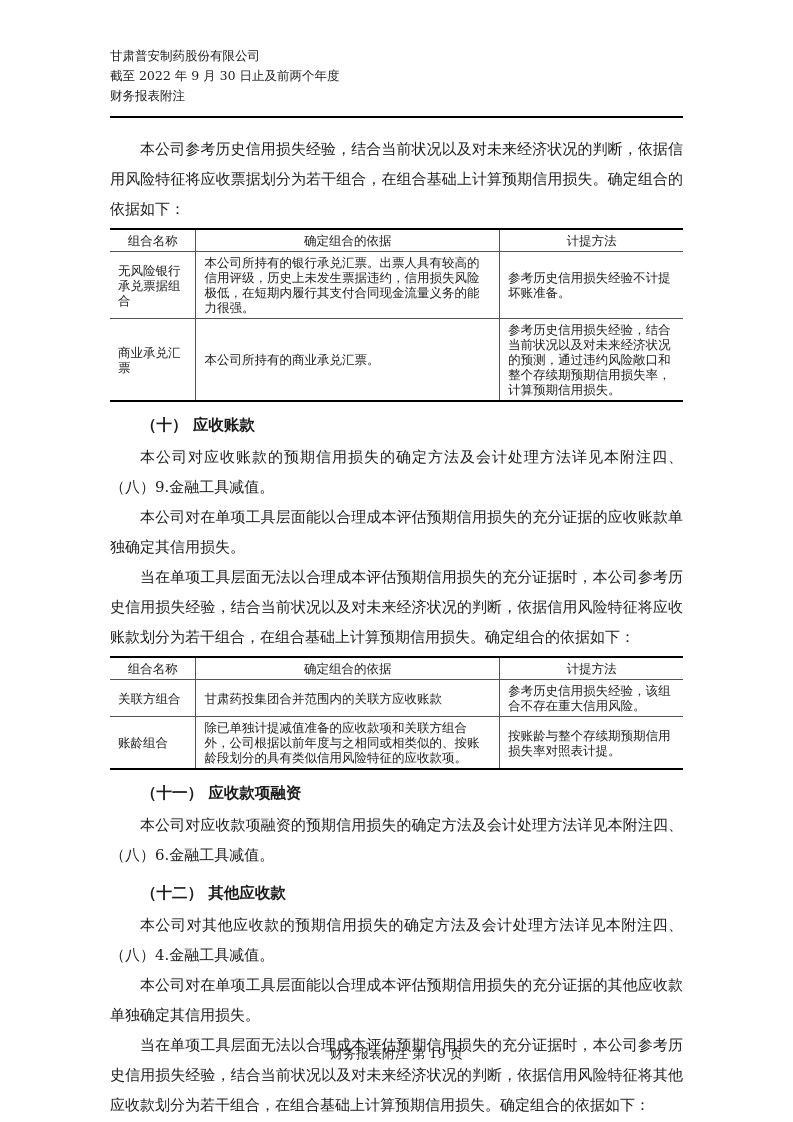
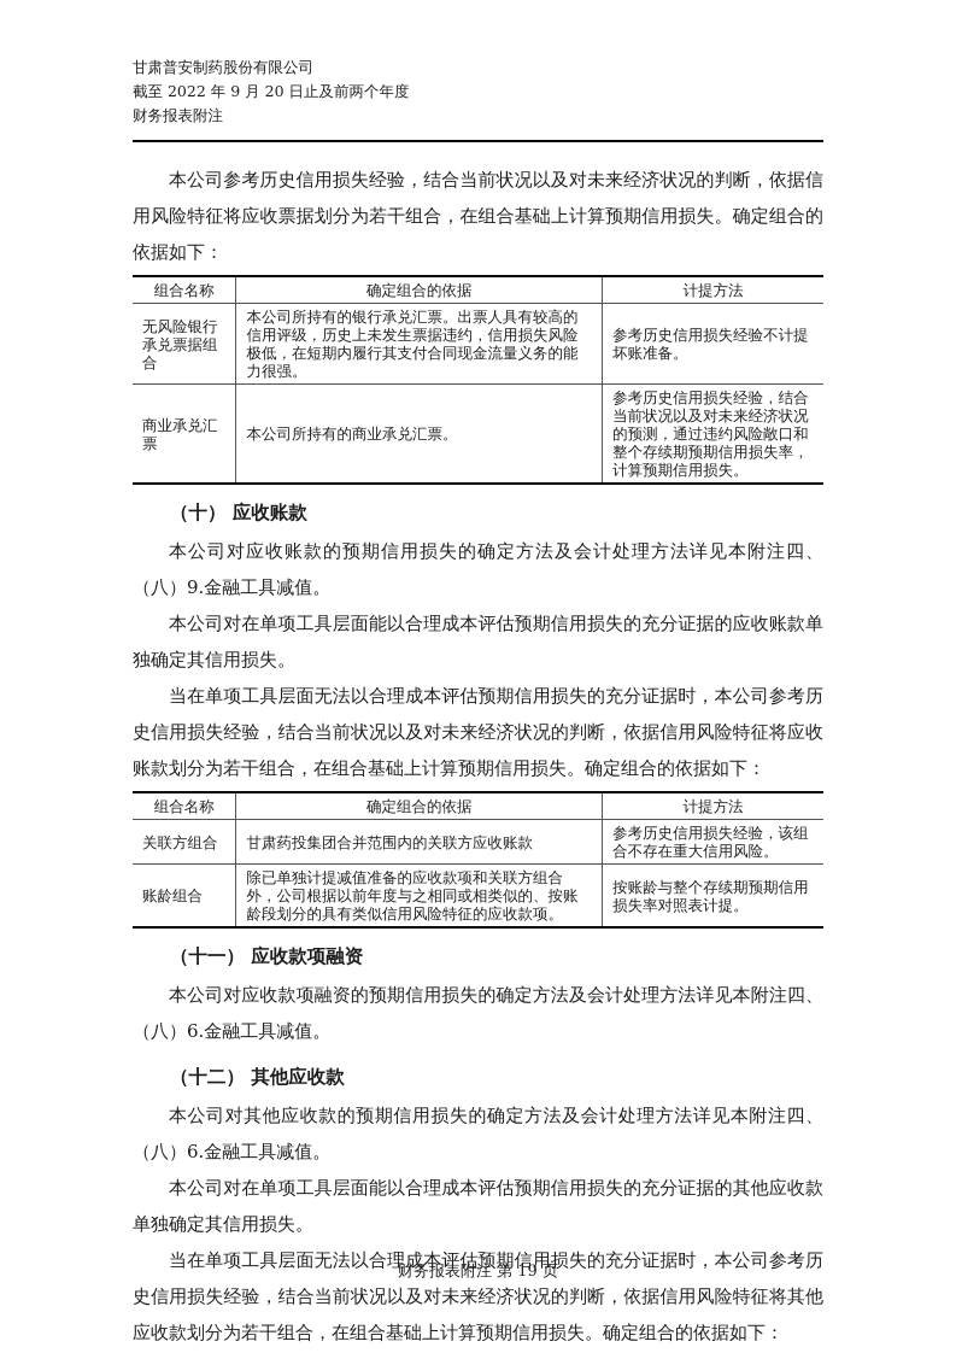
  甘肃普安制药股份有限公司
- 截至 2022 年 9 月 30 日止及前两个年度
+ 截至 2022 年 9 月 20 日止及前两个年度
  财务报表附注
  本公司参考历史信用损失经验，结合当前状况以及对未来经济状况的判断，依据信用风险特征将应收票据划分为若干组合，在组合基础上计算预期信用损失。确定组合的依据如下：
  组合名称	确定组合的依据	计提方法
  无风险银行承兑票据组合	本公司所持有的银行承兑汇票。出票人具有较高的信用评级，历史上未发生票据违约，信用损失风险极低，在短期内履行其支付合同现金流量义务的能力很强。	参考历史信用损失经验不计提坏账准备。
  商业承兑汇票	本公司所持有的商业承兑汇票。	参考历史信用损失经验，结合当前状况以及对未来经济状况的预测，通过违约风险敞口和整个存续期预期信用损失率，计算预期信用损失。
  （十） 应收账款
  本公司对应收账款的预期信用损失的确定方法及会计处理方法详见本附注四、（八）9.金融工具减值。
  本公司对在单项工具层面能以合理成本评估预期信用损失的充分证据的应收账款单独确定其信用损失。
  当在单项工具层面无法以合理成本评估预期信用损失的充分证据时，本公司参考历史信用损失经验，结合当前状况以及对未来经济状况的判断，依据信用风险特征将应收账款划分为若干组合，在组合基础上计算预期信用损失。确定组合的依据如下：
  组合名称	确定组合的依据	计提方法
  关联方组合	甘肃药投集团合并范围内的关联方应收账款	参考历史信用损失经验，该组合不存在重大信用风险。
  账龄组合	除已单独计提减值准备的应收款项和关联方组合外，公司根据以前年度与之相同或相类似的、按账龄段划分的具有类似信用风险特征的应收款项。	按账龄与整个存续期预期信用损失率对照表计提。
  （十一） 应收款项融资
  本公司对应收款项融资的预期信用损失的确定方法及会计处理方法详见本附注四、（八）6.金融工具减值。
  （十二） 其他应收款
- 本公司对其他应收款的预期信用损失的确定方法及会计处理方法详见本附注四、（八）4.金融工具减值。
+ 本公司对其他应收款的预期信用损失的确定方法及会计处理方法详见本附注四、（八）6.金融工具减值。
  本公司对在单项工具层面能以合理成本评估预期信用损失的充分证据的其他应收款单独确定其信用损失。
  当在单项工具层面无法以合理成本评估预期信用损失的充分证据时，本公司参考历史信用损失经验，结合当前状况以及对未来经济状况的判断，依据信用风险特征将其他应收款划分为若干组合，在组合基础上计算预期信用损失。确定组合的依据如下：
  财务报表附注 第 19 页
